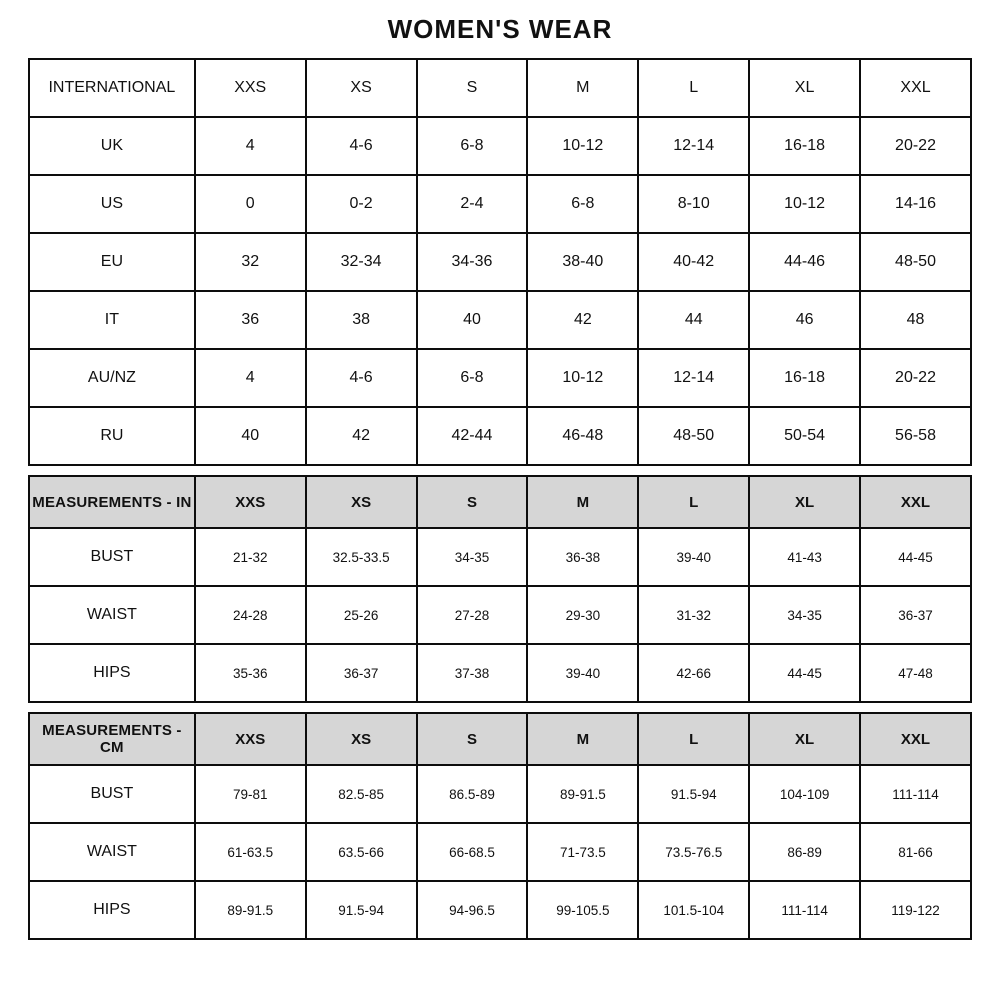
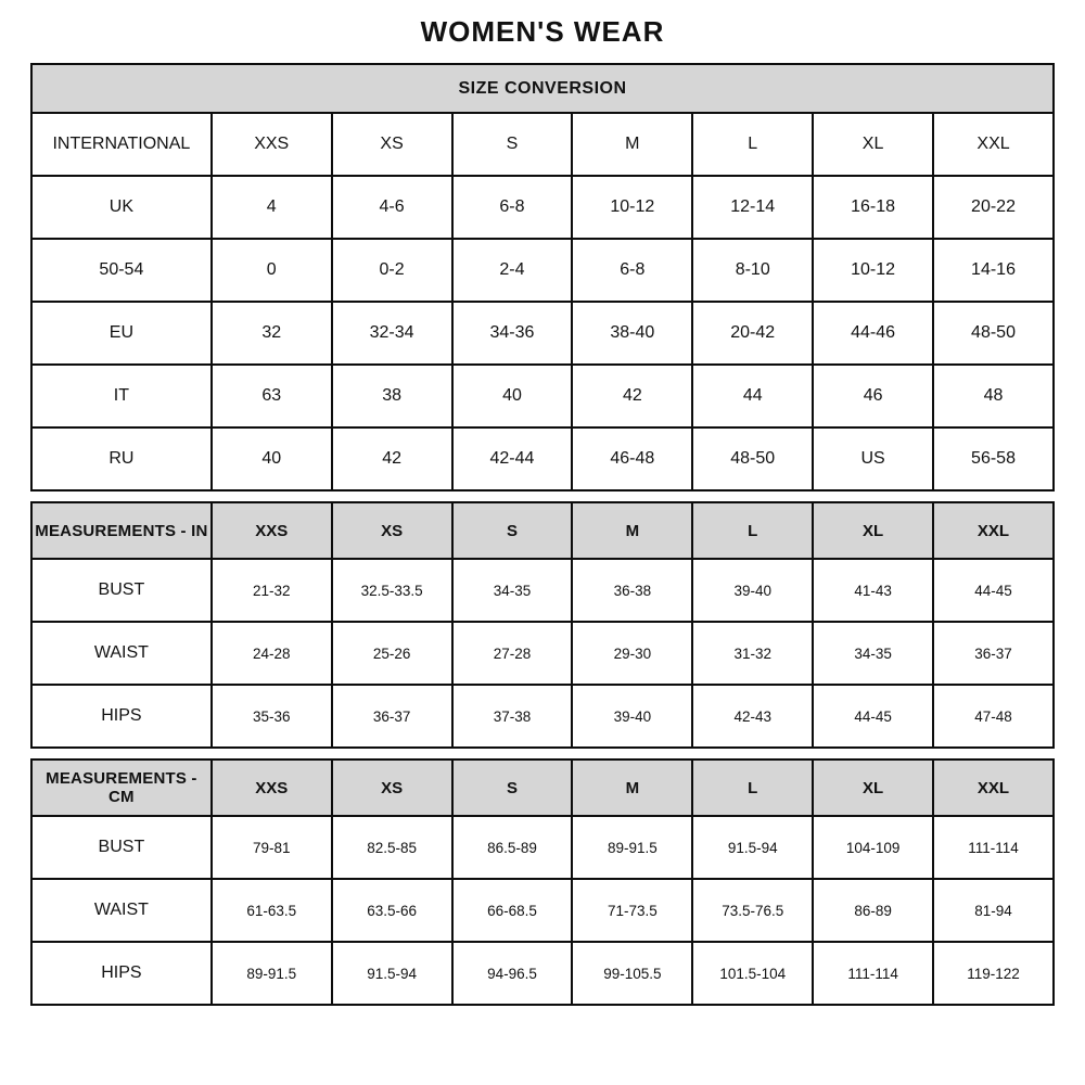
  WOMEN'S WEAR
+ SIZE CONVERSION
  INTERNATIONAL	XXS	XS	S	M	L	XL	XXL
  UK	4	4-6	6-8	10-12	12-14	16-18	20-22
- US	0	0-2	2-4	6-8	8-10	10-12	14-16
+ 50-54	0	0-2	2-4	6-8	8-10	10-12	14-16
- EU	32	32-34	34-36	38-40	40-42	44-46	48-50
+ EU	32	32-34	34-36	38-40	20-42	44-46	48-50
- IT	36	38	40	42	44	46	48
+ IT	63	38	40	42	44	46	48
- AU/NZ	4	4-6	6-8	10-12	12-14	16-18	20-22
- RU	40	42	42-44	46-48	48-50	50-54	56-58
+ RU	40	42	42-44	46-48	48-50	US	56-58
  MEASUREMENTS - IN	XXS	XS	S	M	L	XL	XXL
  BUST	21-32	32.5-33.5	34-35	36-38	39-40	41-43	44-45
  WAIST	24-28	25-26	27-28	29-30	31-32	34-35	36-37
- HIPS	35-36	36-37	37-38	39-40	42-66	44-45	47-48
+ HIPS	35-36	36-37	37-38	39-40	42-43	44-45	47-48
  MEASUREMENTS - CM	XXS	XS	S	M	L	XL	XXL
  BUST	79-81	82.5-85	86.5-89	89-91.5	91.5-94	104-109	111-114
- WAIST	61-63.5	63.5-66	66-68.5	71-73.5	73.5-76.5	86-89	81-66
+ WAIST	61-63.5	63.5-66	66-68.5	71-73.5	73.5-76.5	86-89	81-94
  HIPS	89-91.5	91.5-94	94-96.5	99-105.5	101.5-104	111-114	119-122
